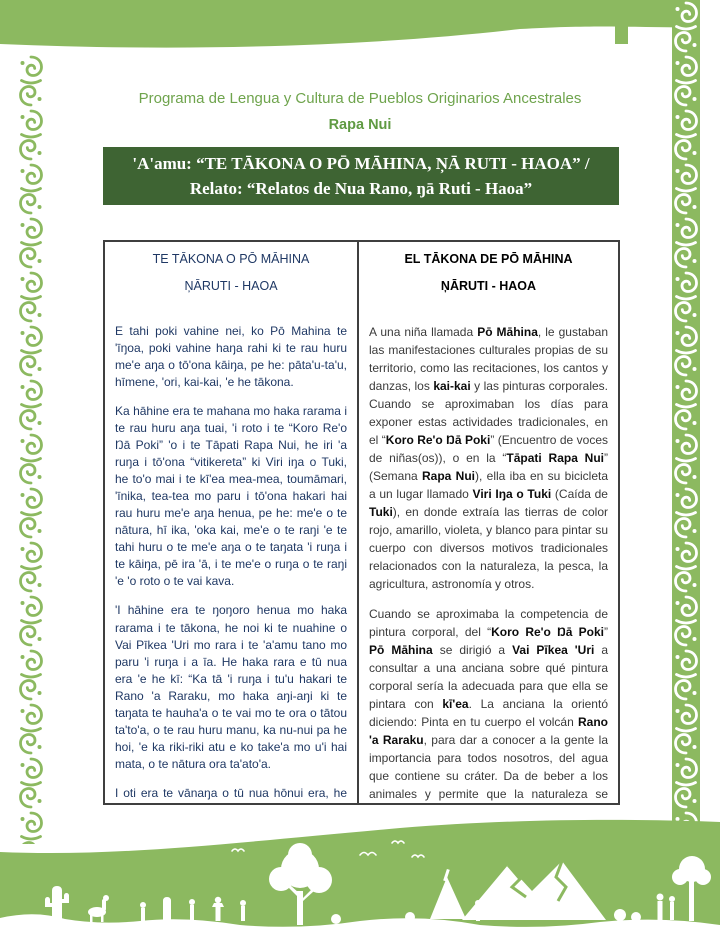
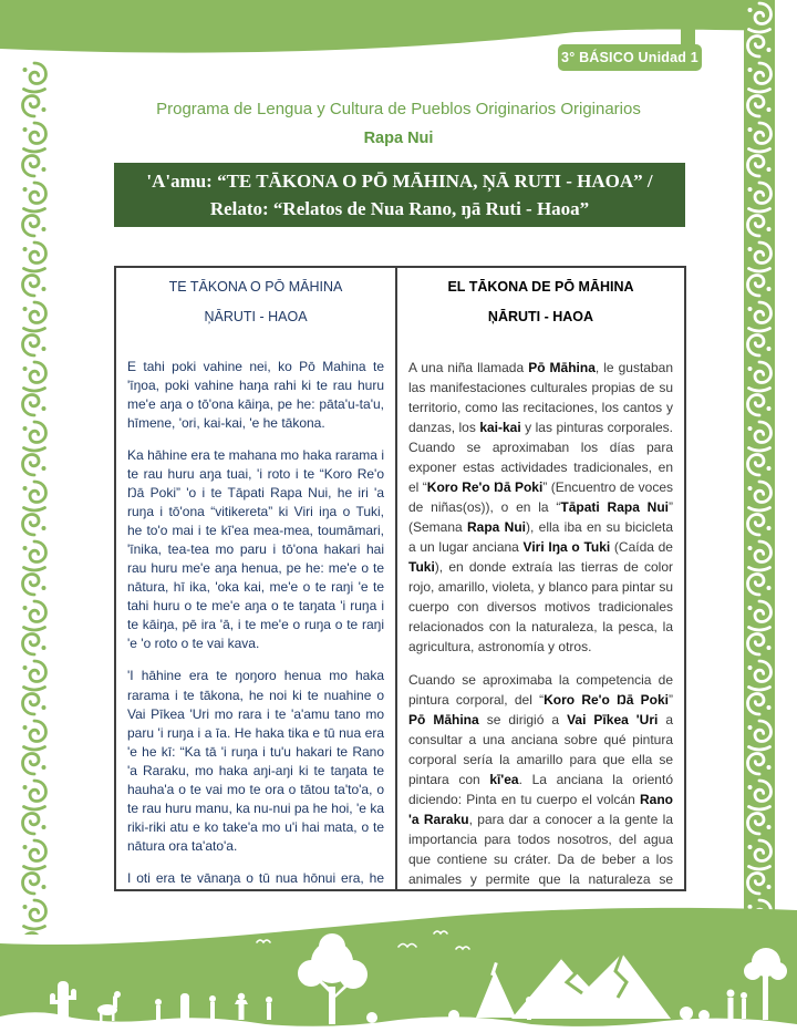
+ 3° BÁSICO Unidad 1
- Programa de Lengua y Cultura de Pueblos Originarios Ancestrales
+ Programa de Lengua y Cultura de Pueblos Originarios Originarios
  Rapa Nui
  'A'amu: “TE TĀKONA O PŌ MĀHINA, ŅĀ RUTI - HAOA” /
  Relato: “Relatos de Nua Rano, ŋā Ruti - Haoa”
  TE TĀKONA O PŌ MĀHINA
  ŅĀRUTI - HAOA
  E tahi poki vahine nei, ko Pō Mahina te 'īŋoa, poki vahine haŋa rahi ki te rau huru me'e aŋa o tō'ona kāiŋa, pe he: pāta'u-ta'u, hīmene, 'ori, kai-kai, 'e he tākona.
  Ka hāhine era te mahana mo haka rarama i te rau huru aŋa tuai, 'i roto i te “Koro Re'o Ŋā Poki” 'o i te Tāpati Rapa Nui, he iri 'a ruŋa i tō'ona “vitikereta” ki Viri iŋa o Tuki, he to'o mai i te kī'ea mea-mea, toumāmari, 'īnika, tea-tea mo paru i tō'ona hakari hai rau huru me'e aŋa henua, pe he: me'e o te nātura, hī ika, 'oka kai, me'e o te raŋi 'e te tahi huru o te me'e aŋa o te taŋata 'i ruŋa i te kāiŋa, pē ira 'ā, i te me'e o ruŋa o te raŋi 'e 'o roto o te vai kava.
- 'I hāhine era te ŋoŋoro henua mo haka rarama i te tākona, he noi ki te nuahine o Vai Pīkea 'Uri mo rara i te 'a'amu tano mo paru 'i ruŋa i a īa. He haka rara e tū nua era 'e he kī: “Ka tā 'i ruŋa i tu'u hakari te Rano 'a Raraku, mo haka aŋi-aŋi ki te taŋata te hauha'a o te vai mo te ora o tātou ta'to'a, o te rau huru manu, ka nu-nui pa he hoi, 'e ka riki-riki atu e ko take'a mo u'i hai mata, o te nātura ora ta'ato'a.
+ 'I hāhine era te ŋoŋoro henua mo haka rarama i te tākona, he noi ki te nuahine o Vai Pīkea 'Uri mo rara i te 'a'amu tano mo paru 'i ruŋa i a īa. He haka tika e tū nua era 'e he kī: “Ka tā 'i ruŋa i tu'u hakari te Rano 'a Raraku, mo haka aŋi-aŋi ki te taŋata te hauha'a o te vai mo te ora o tātou ta'to'a, o te rau huru manu, ka nu-nui pa he hoi, 'e ka riki-riki atu e ko take'a mo u'i hai mata, o te nātura ora ta'ato'a.
  EL TĀKONA DE PŌ MĀHINA
  ŅĀRUTI - HAOA
- A una niña llamada Pō Māhina, le gustaban las manifestaciones culturales propias de su territorio, como las recitaciones, los cantos y danzas, los kai-kai y las pinturas corporales. Cuando se aproximaban los días para exponer estas actividades tradicionales, en el “Koro Re'o Ŋā Poki” (Encuentro de voces de niñas(os)), o en la “Tāpati Rapa Nui” (Semana Rapa Nui), ella iba en su bicicleta a un lugar llamado Viri Iŋa o Tuki (Caída de Tuki), en donde extraía las tierras de color rojo, amarillo, violeta, y blanco para pintar su cuerpo con diversos motivos tradicionales relacionados con la naturaleza, la pesca, la agricultura, astronomía y otros.
+ A una niña llamada Pō Māhina, le gustaban las manifestaciones culturales propias de su territorio, como las recitaciones, los cantos y danzas, los kai-kai y las pinturas corporales. Cuando se aproximaban los días para exponer estas actividades tradicionales, en el “Koro Re'o Ŋā Poki” (Encuentro de voces de niñas(os)), o en la “Tāpati Rapa Nui” (Semana Rapa Nui), ella iba en su bicicleta a un lugar anciana Viri Iŋa o Tuki (Caída de Tuki), en donde extraía las tierras de color rojo, amarillo, violeta, y blanco para pintar su cuerpo con diversos motivos tradicionales relacionados con la naturaleza, la pesca, la agricultura, astronomía y otros.
- Cuando se aproximaba la competencia de pintura corporal, del “Koro Re'o Ŋā Poki” Pō Māhina se dirigió a Vai Pīkea 'Uri a consultar a una anciana sobre qué pintura corporal sería la adecuada para que ella se pintara con kī'ea. La anciana la orientó diciendo: Pinta en tu cuerpo el volcán Rano 'a Raraku, para dar a conocer a la gente la importancia para todos nosotros, del agua que contiene su cráter. Da de beber a los animales y permite que la naturaleza se
+ Cuando se aproximaba la competencia de pintura corporal, del “Koro Re'o Ŋā Poki” Pō Māhina se dirigió a Vai Pīkea 'Uri a consultar a una anciana sobre qué pintura corporal sería la amarillo para que ella se pintara con kī'ea. La anciana la orientó diciendo: Pinta en tu cuerpo el volcán Rano 'a Raraku, para dar a conocer a la gente la importancia para todos nosotros, del agua que contiene su cráter. Da de beber a los animales y permite que la naturaleza se
